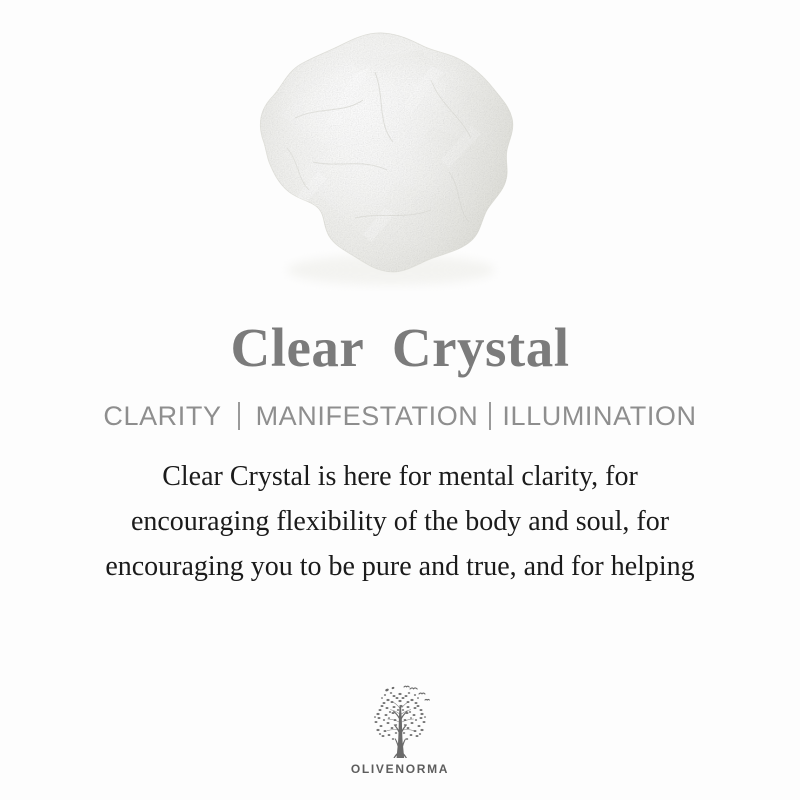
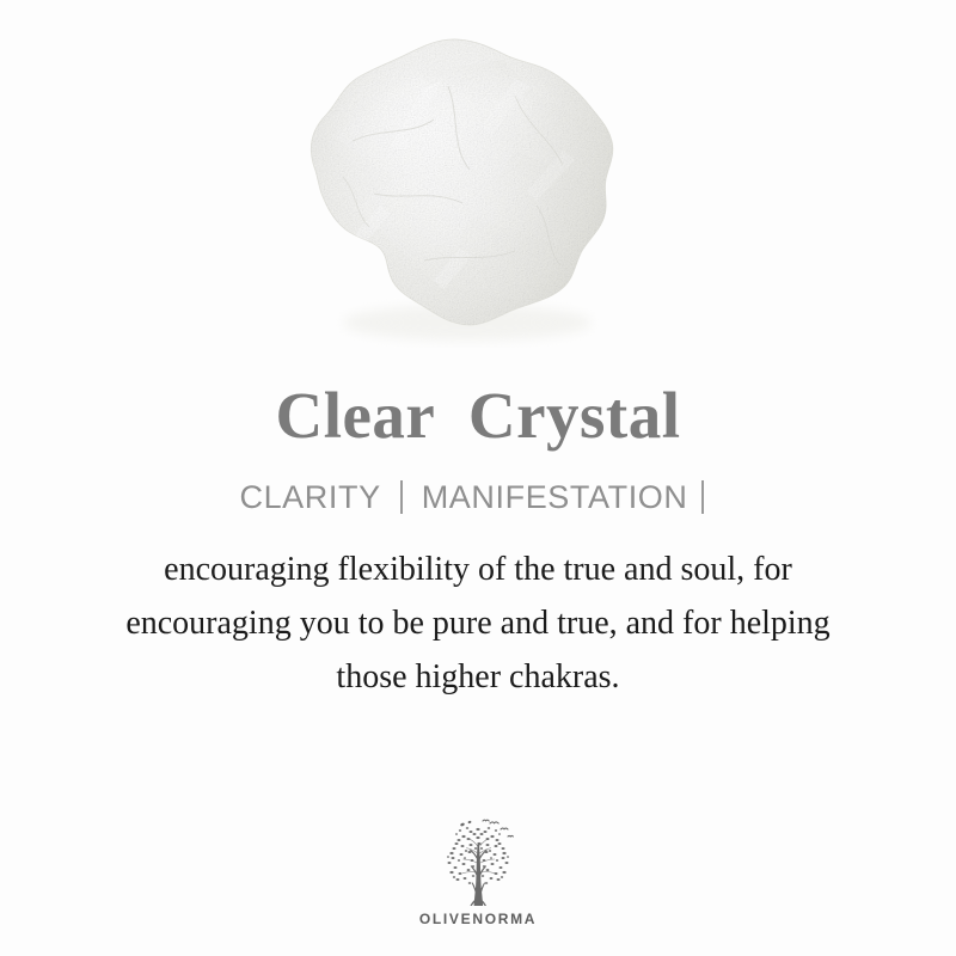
  Clear Crystal
  CLARITY
  MANIFESTATION
- ILLUMINATION
- Clear Crystal is here for mental clarity, for
- encouraging flexibility of the body and soul, for
+ encouraging flexibility of the true and soul, for
  encouraging you to be pure and true, and for helping
+ those higher chakras.
  OLIVENORMA
